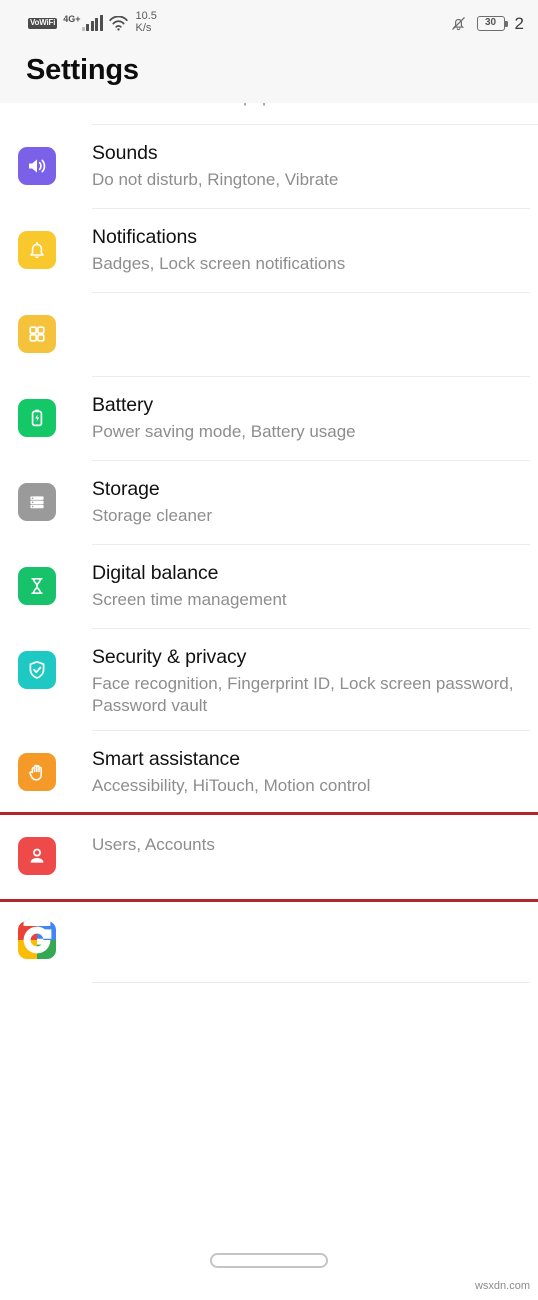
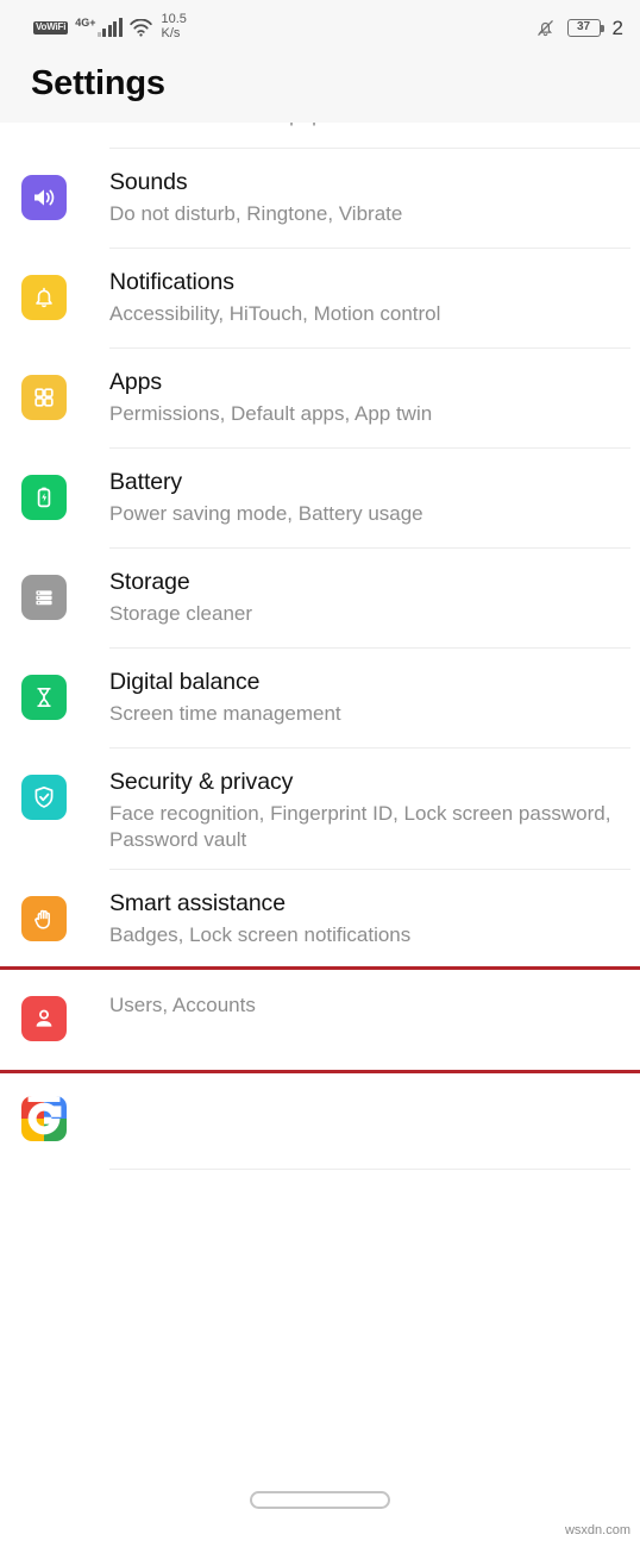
  VoWiFi
  4G+
  10.5
  K/s
- 30
+ 37
  2
  Settings
  Sounds
  Do not disturb, Ringtone, Vibrate
  Notifications
- Badges, Lock screen notifications
+ Accessibility, HiTouch, Motion control
+ Apps
+ Permissions, Default apps, App twin
  Battery
  Power saving mode, Battery usage
  Storage
  Storage cleaner
  Digital balance
  Screen time management
  Security & privacy
  Face recognition, Fingerprint ID, Lock screen password, Password vault
  Smart assistance
- Accessibility, HiTouch, Motion control
+ Badges, Lock screen notifications
  Users, Accounts
  wsxdn.com
